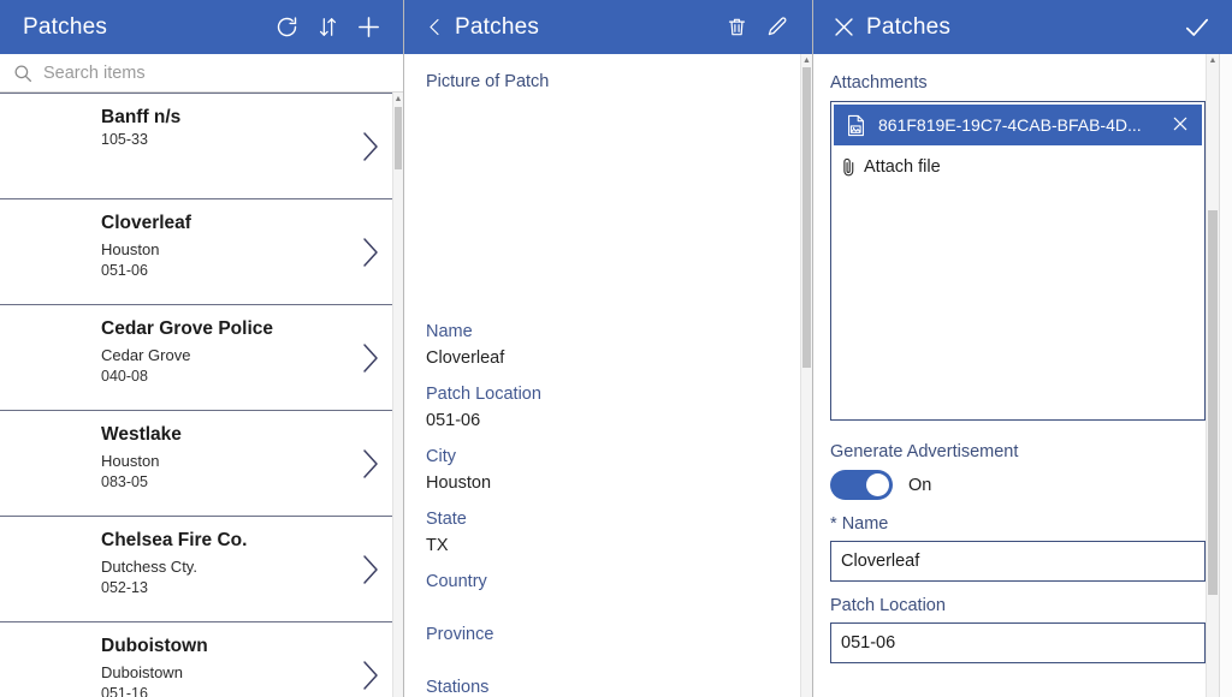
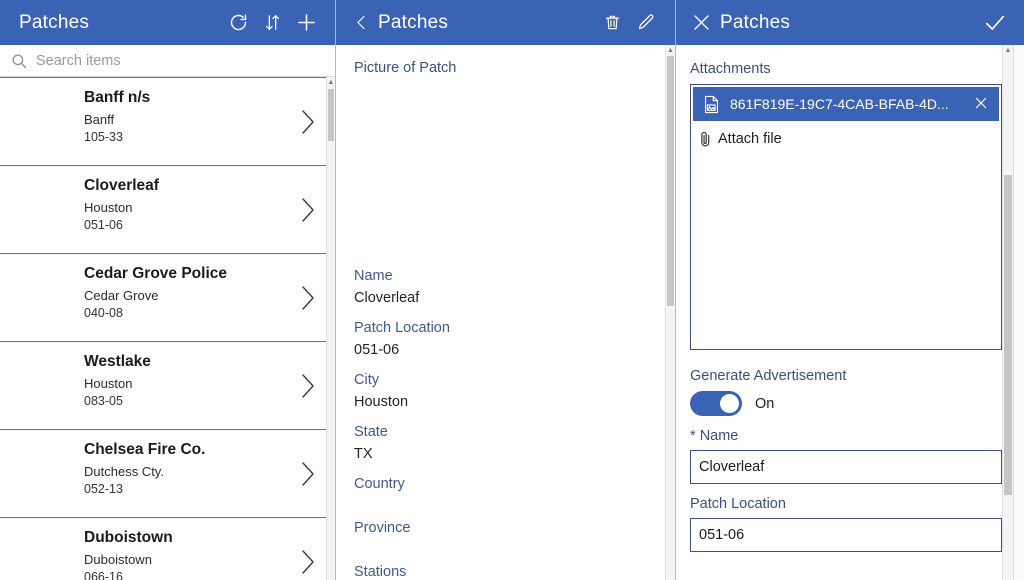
  Patches
  Search items
  Banff n/s
+ Banff
  105-33
  Cloverleaf
  Houston
  051-06
  Cedar Grove Police
  Cedar Grove
  040-08
  Westlake
  Houston
  083-05
  Chelsea Fire Co.
  Dutchess Cty.
  052-13
  Duboistown
  Duboistown
- 051-16
+ 066-16
  Patches
  Picture of Patch
  Name
  Cloverleaf
  Patch Location
  051-06
  City
  Houston
  State
  TX
  Country
  Province
  Stations
  Patches
  Attachments
  861F819E-19C7-4CAB-BFAB-4D...
  Attach file
  Generate Advertisement
  On
  * Name
  Cloverleaf
  Patch Location
  051-06
